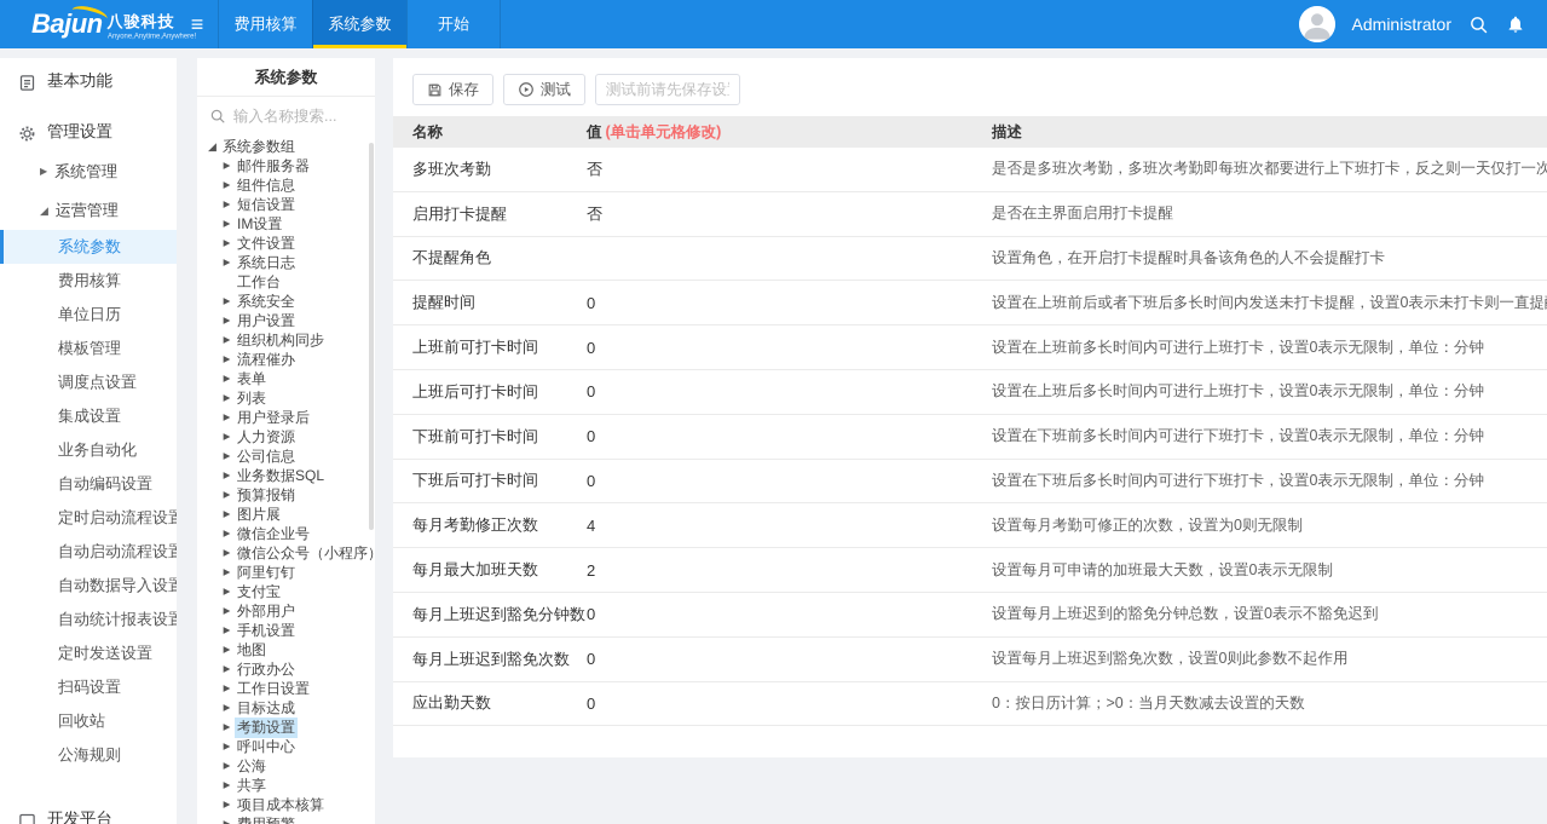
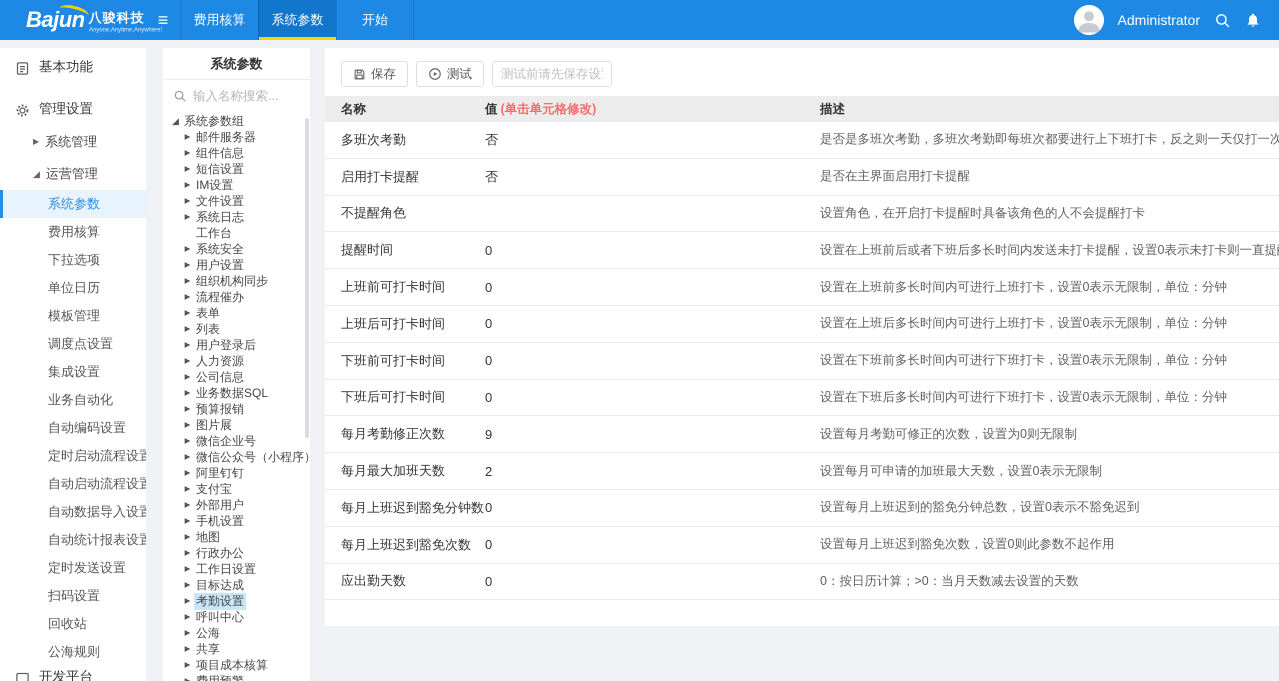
  Bajun
  八骏科技
  ≡
  费用核算
  系统参数
  开始
  Administrator
  基本功能
  管理设置
  ▶
  系统管理
  ◢
  运营管理
  系统参数
  费用核算
+ 下拉选项
  单位日历
  模板管理
  调度点设置
  集成设置
  业务自动化
  自动编码设置
  定时启动流程设置
  自动启动流程设置
  自动数据导入设置
  自动统计报表设置
  定时发送设置
  扫码设置
  回收站
  公海规则
  开发平台
  系统参数
  输入名称搜索...
  ◢
  系统参数组
  ▶
  邮件服务器
  ▶
  组件信息
  ▶
  短信设置
  ▶
  IM设置
  ▶
  文件设置
  ▶
  系统日志
  工作台
  ▶
  系统安全
  ▶
  用户设置
  ▶
  组织机构同步
  ▶
  流程催办
  ▶
  表单
  ▶
  列表
  ▶
  用户登录后
  ▶
  人力资源
  ▶
  公司信息
  ▶
  业务数据SQL
  ▶
  预算报销
  ▶
  图片展
  ▶
  微信企业号
  ▶
  微信公众号（小程序
  ▶
  阿里钉钉
  ▶
  支付宝
  ▶
  外部用户
  ▶
  手机设置
  ▶
  地图
  ▶
  行政办公
  ▶
  工作日设置
  ▶
  目标达成
  ▶
  考勤设置
  ▶
  呼叫中心
  ▶
  公海
  ▶
  共享
  ▶
  项目成本核算
  保存
  测试
  测试前请先保存设
  名称
  值 (单击单元格修改)
  描述
  多班次考勤
  否
  是否是多班次考勤，多班次考勤即每班次都要进行上下班打卡，反之则一天仅打一次
  启用打卡提醒
  否
  是否在主界面启用打卡提醒
  不提醒角色
  设置角色，在开启打卡提醒时具备该角色的人不会提醒打卡
  提醒时间
  0
  设置在上班前后或者下班后多长时间内发送未打卡提醒，设置0表示未打卡则一直提
  上班前可打卡时间
  0
  设置在上班前多长时间内可进行上班打卡，设置0表示无限制，单位：分钟
  上班后可打卡时间
  0
  设置在上班后多长时间内可进行上班打卡，设置0表示无限制，单位：分钟
  下班前可打卡时间
  0
  设置在下班前多长时间内可进行下班打卡，设置0表示无限制，单位：分钟
  下班后可打卡时间
  0
  设置在下班后多长时间内可进行下班打卡，设置0表示无限制，单位：分钟
  每月考勤修正次数
- 4
+ 9
  设置每月考勤可修正的次数，设置为0则无限制
  每月最大加班天数
  2
  设置每月可申请的加班最大天数，设置0表示无限制
  每月上班迟到豁免分钟数
  0
  设置每月上班迟到的豁免分钟总数，设置0表示不豁免迟到
  每月上班迟到豁免次数
  0
  设置每月上班迟到豁免次数，设置0则此参数不起作用
  应出勤天数
  0
  0：按日历计算；>0：当月天数减去设置的天数
